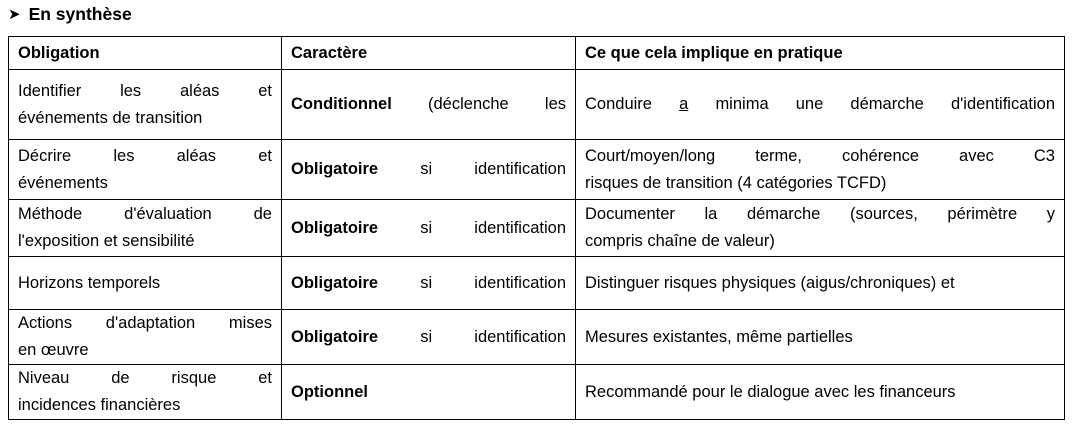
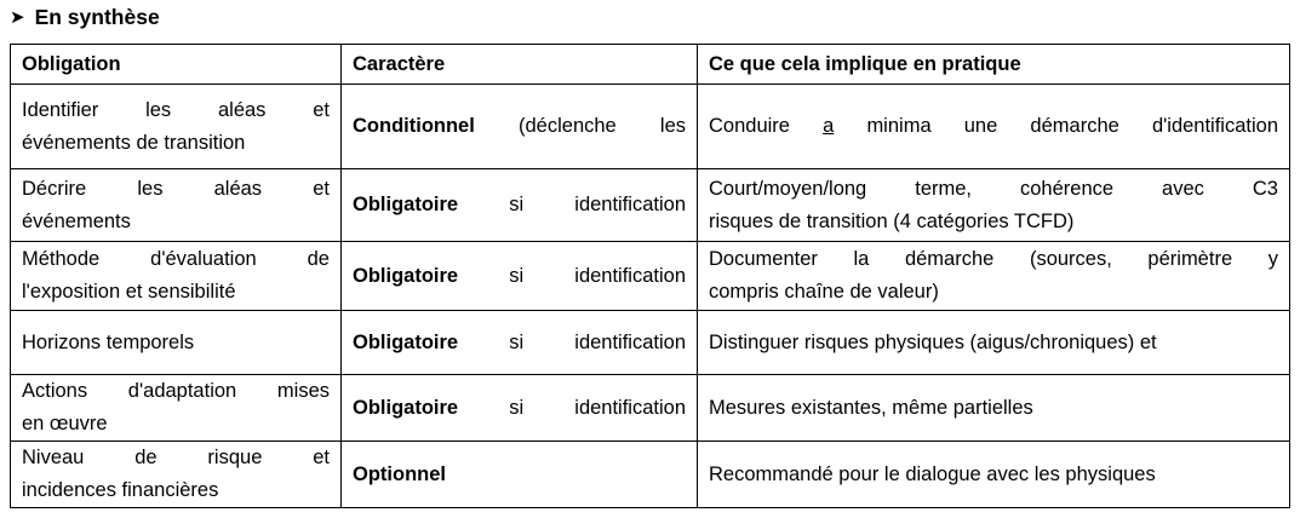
  ➤
  En synthèse
  Obligation	Caractère	Ce que cela implique en pratique
  Identifier les aléas etévénements de transition	Conditionnel (déclenche les	Conduire a minima une démarche d'identification
  Décrire les aléas etévénements	Obligatoire si identification	Court/moyen/long terme, cohérence avec C3risques de transition (4 catégories TCFD)
  Méthode d'évaluation del'exposition et sensibilité	Obligatoire si identification	Documenter la démarche (sources, périmètre ycompris chaîne de valeur)
  Horizons temporels	Obligatoire si identification	Distinguer risques physiques (aigus/chroniques) et
  Actions d'adaptation misesen œuvre	Obligatoire si identification	Mesures existantes, même partielles
- Niveau de risque etincidences financières	Optionnel	Recommandé pour le dialogue avec les financeurs
+ Niveau de risque etincidences financières	Optionnel	Recommandé pour le dialogue avec les physiques
